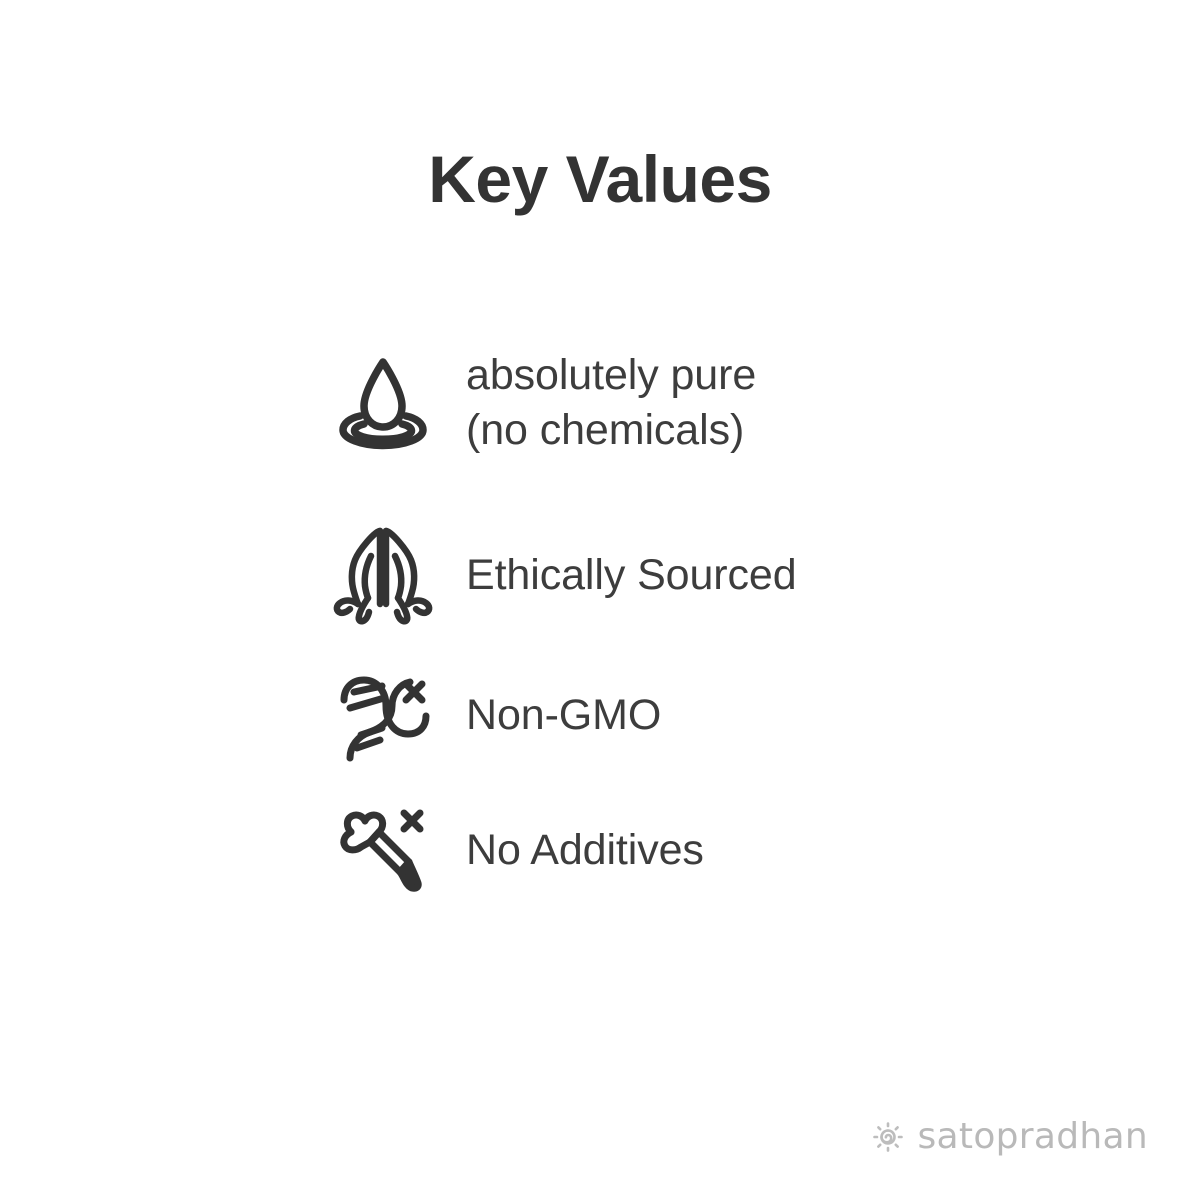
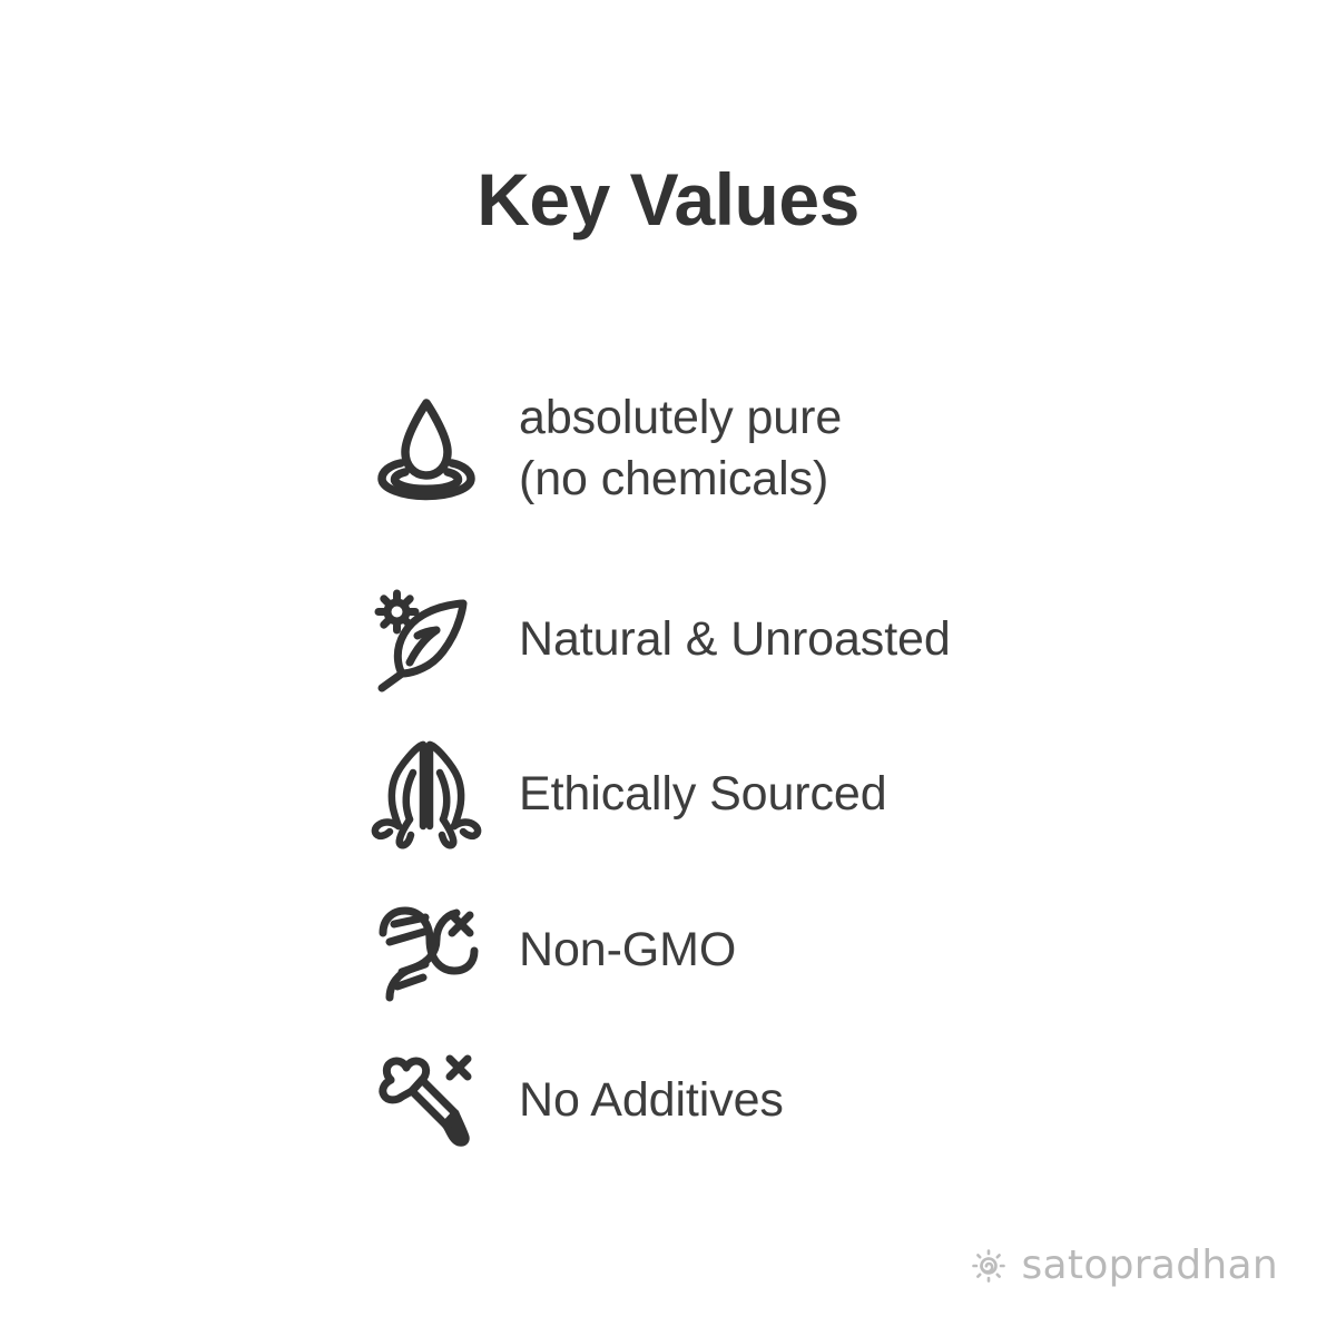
  Key Values
  absolutely pure
  (no chemicals)
+ Natural & Unroasted
  Ethically Sourced
  Non-GMO
  No Additives
  satopradhan
